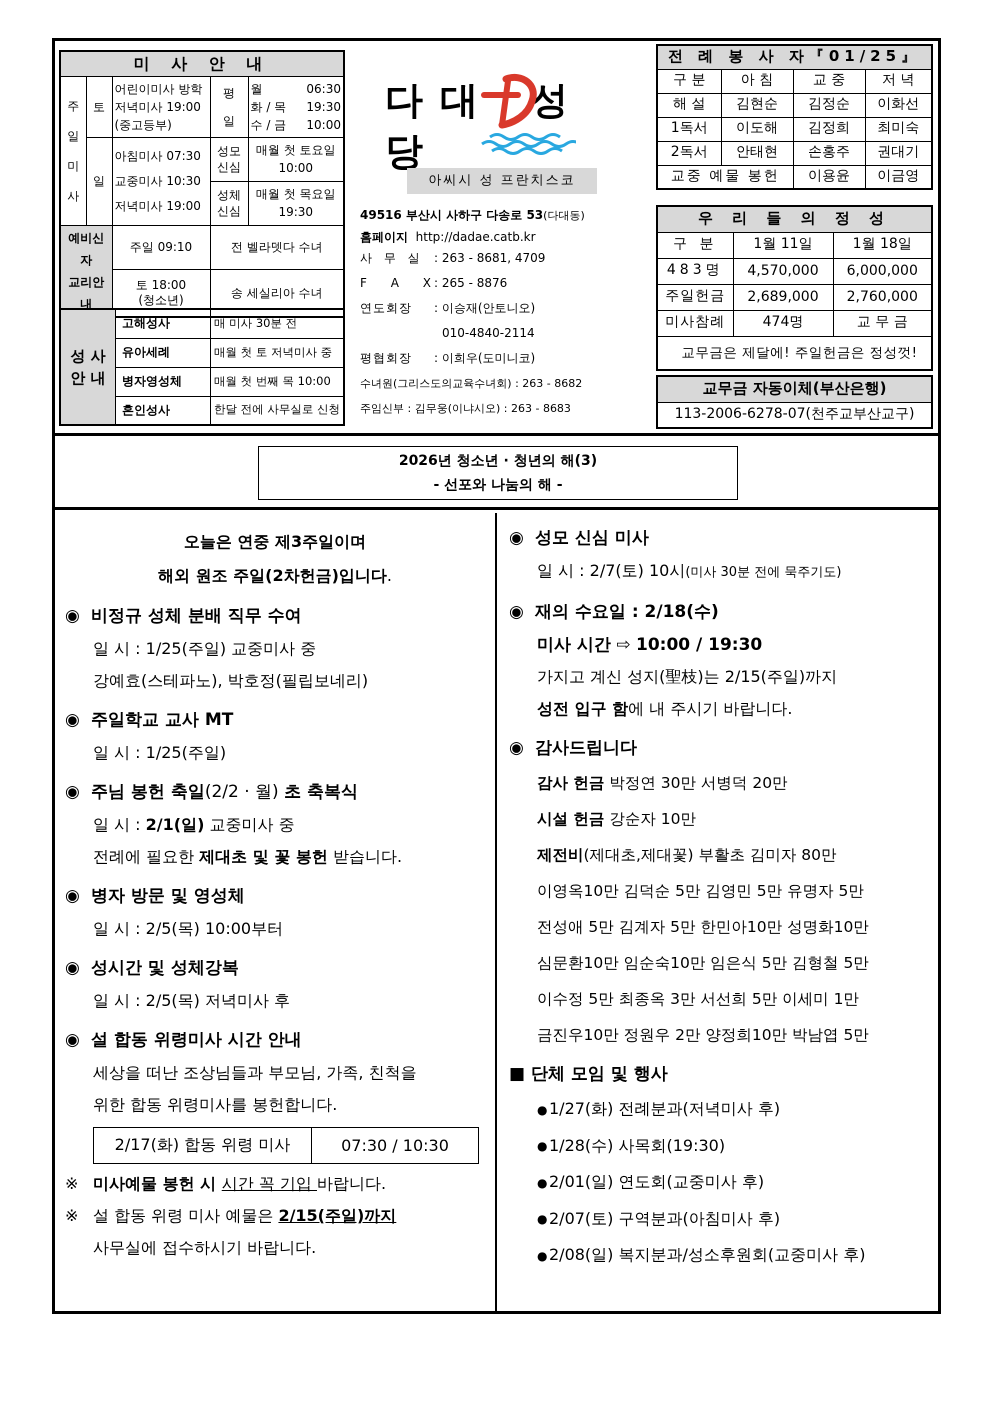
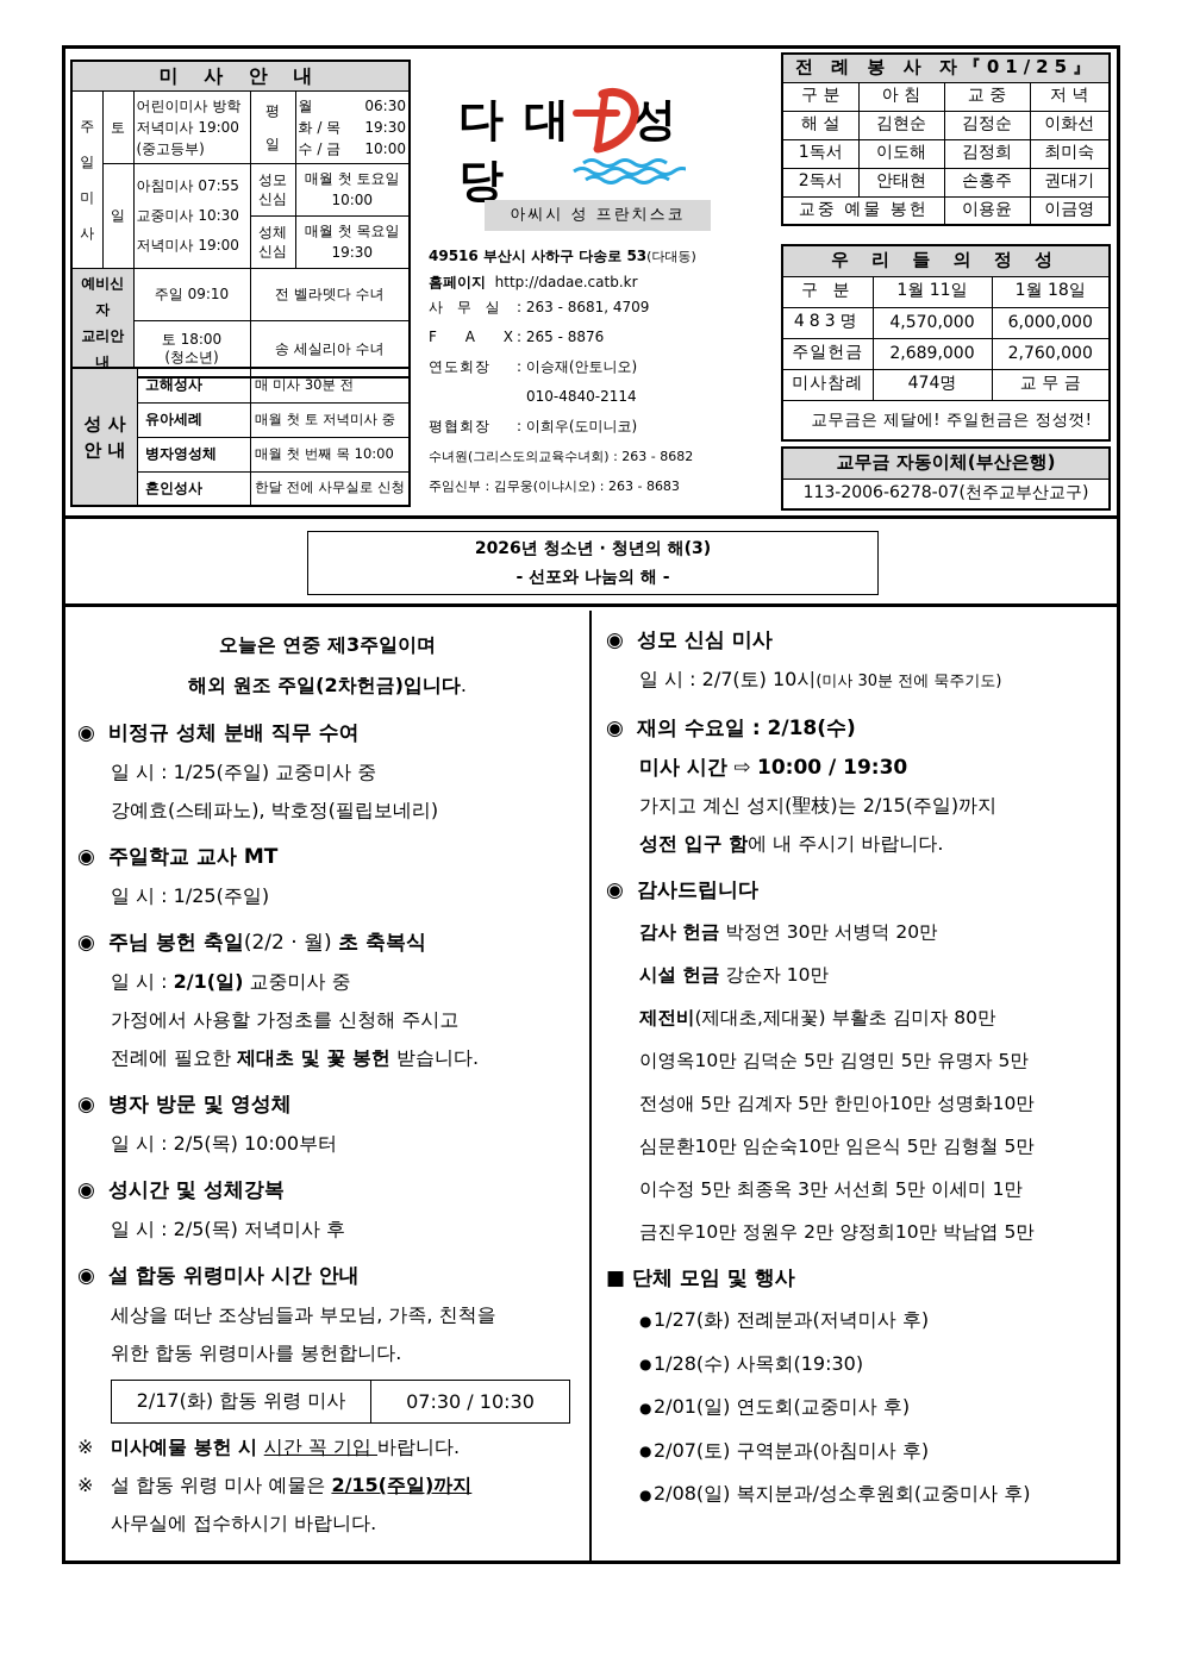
  미 사 안 내
  주 일 미 사	토	어린이미사 방학 저녁미사 19:00 (중고등부)	평 일	월 06:30 화 / 목 19:30 수 / 금 10:00
- 일	아침미사 07:30 교중미사 10:30 저녁미사 19:00	성모 신심	매월 첫 토요일 10:00
+ 일	아침미사 07:55 교중미사 10:30 저녁미사 19:00	성모 신심	매월 첫 토요일 10:00
  성체 신심	매월 첫 목요일 19:30
  예비신자 교리안내	주일 09:10	전 벨라뎃다 수녀
  토 18:00 (청소년)	송 세실리아 수녀
  성 사 안 내	고해성사	매 미사 30분 전
  유아세례	매월 첫 토 저녁미사 중
  병자영성체	매월 첫 번째 목 10:00
  혼인성사	한달 전에 사무실로 신청
  다 대 성 당
  아씨시 성 프란치스코
  49516 부산시 사하구 다송로 53(다대동)
  홈페이지 http://dadae.catb.kr
  사 무 실 : 263 - 8681, 4709
  F A X: 265 - 8876
  연도회장 : 이승재(안토니오)
  010-4840-2114
  평협회장 : 이희우(도미니코)
  수녀원(그리스도의교육수녀회) : 263 - 8682
  주임신부 : 김무웅(이냐시오) : 263 - 8683
  전 례 봉 사 자『01/25』
  구 분	아 침	교 중	저 녁
  해 설	김현순	김정순	이화선
  1독서	이도해	김정희	최미숙
  2독서	안태현	손홍주	권대기
  교중 예물 봉헌	이용윤	이금영
  우 리 들 의 정 성
  구 분	1월 11일	1월 18일
  483명	4,570,000	6,000,000
  주일헌금	2,689,000	2,760,000
  미사참례	474명	교 무 금
  교무금은 제달에! 주일헌금은 정성껏!
  교무금 자동이체(부산은행)
  113-2006-6278-07(천주교부산교구)
  2026년 청소년 · 청년의 해(3)
  - 선포와 나눔의 해 -
  오늘은 연중 제3주일이며
  해외 원조 주일(2차헌금)입니다.
  ◉ 비정규 성체 분배 직무 수여
  일 시 : 1/25(주일) 교중미사 중
  강예효(스테파노), 박호정(필립보네리)
  ◉ 주일학교 교사 MT
  일 시 : 1/25(주일)
  ◉ 주님 봉헌 축일(2/2 · 월) 초 축복식
  일 시 : 2/1(일) 교중미사 중
+ 가정에서 사용할 가정초를 신청해 주시고
  전례에 필요한 제대초 및 꽃 봉헌 받습니다.
  ◉ 병자 방문 및 영성체
  일 시 : 2/5(목) 10:00부터
  ◉ 성시간 및 성체강복
  일 시 : 2/5(목) 저녁미사 후
  ◉ 설 합동 위령미사 시간 안내
  세상을 떠난 조상님들과 부모님, 가족, 친척을
  위한 합동 위령미사를 봉헌합니다.
  2/17(화) 합동 위령 미사	07:30 / 10:30
  ※ 미사예물 봉헌 시 시간 꼭 기입 바랍니다.
  ※ 설 합동 위령 미사 예물은 2/15(주일)까지
  사무실에 접수하시기 바랍니다.
  ◉ 성모 신심 미사
  일 시 : 2/7(토) 10시(미사 30분 전에 묵주기도)
  ◉ 재의 수요일 : 2/18(수)
  미사 시간 ⇨ 10:00 / 19:30
  가지고 계신 성지(聖枝)는 2/15(주일)까지
  성전 입구 함에 내 주시기 바랍니다.
  ◉ 감사드립니다
  감사 헌금 박정연 30만 서병덕 20만
  시설 헌금 강순자 10만
  제전비(제대초,제대꽃) 부활초 김미자 80만
  이영옥10만 김덕순 5만 김영민 5만 유명자 5만
  전성애 5만 김계자 5만 한민아10만 성명화10만
  심문환10만 임순숙10만 임은식 5만 김형철 5만
  이수정 5만 최종옥 3만 서선희 5만 이세미 1만
  금진우10만 정원우 2만 양정희10만 박남엽 5만
  ■ 단체 모임 및 행사
  ●1/27(화) 전례분과(저녁미사 후)
  ●1/28(수) 사목회(19:30)
  ●2/01(일) 연도회(교중미사 후)
  ●2/07(토) 구역분과(아침미사 후)
  ●2/08(일) 복지분과/성소후원회(교중미사 후)
